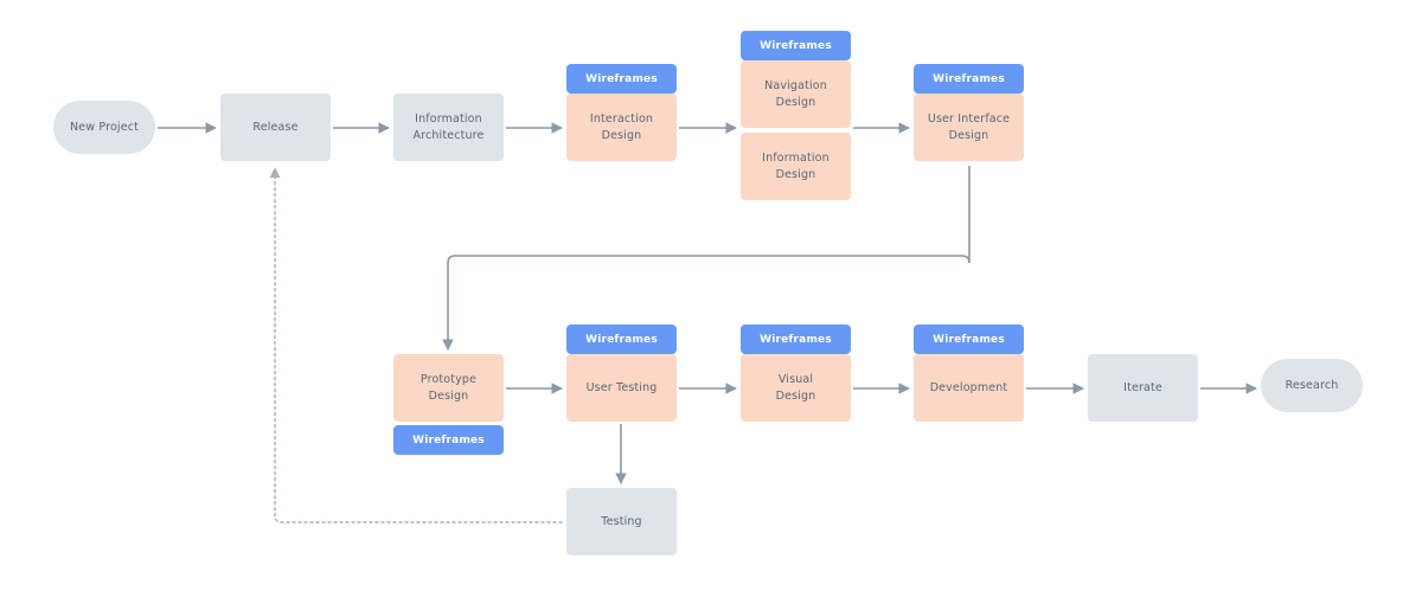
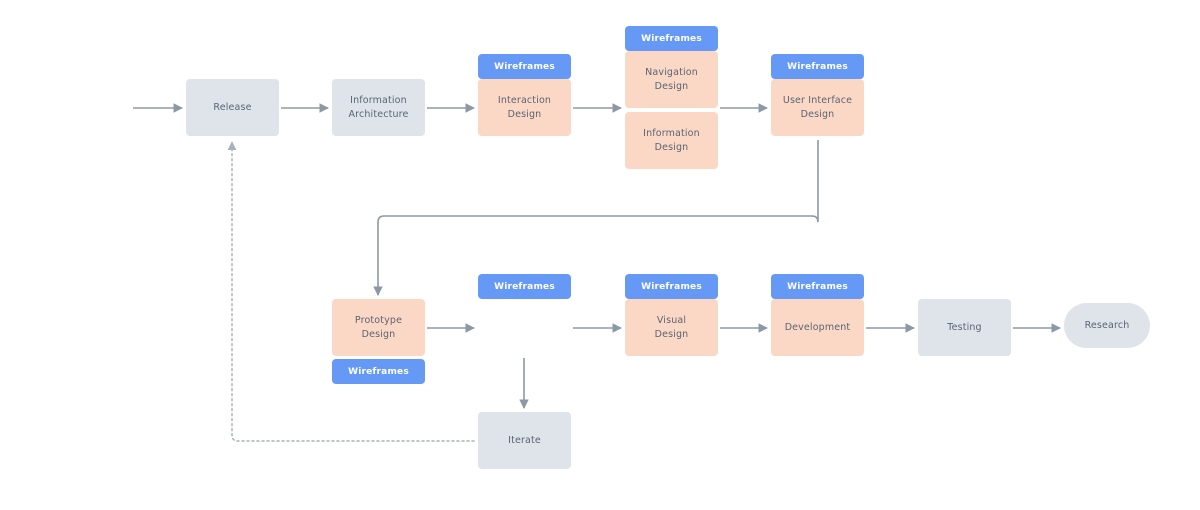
  Wireframes
  Wireframes
  Wireframes
  Wireframes
  Wireframes
  Wireframes
  Wireframes
- New Project
  Release
  Information
  Architecture
  Interaction
  Design
  Navigation
  Design
  Information
  Design
  User Interface
  Design
  Prototype
  Design
- User Testing
  Visual
  Design
  Development
- Iterate
+ Testing
  Research
- Testing
+ Iterate
